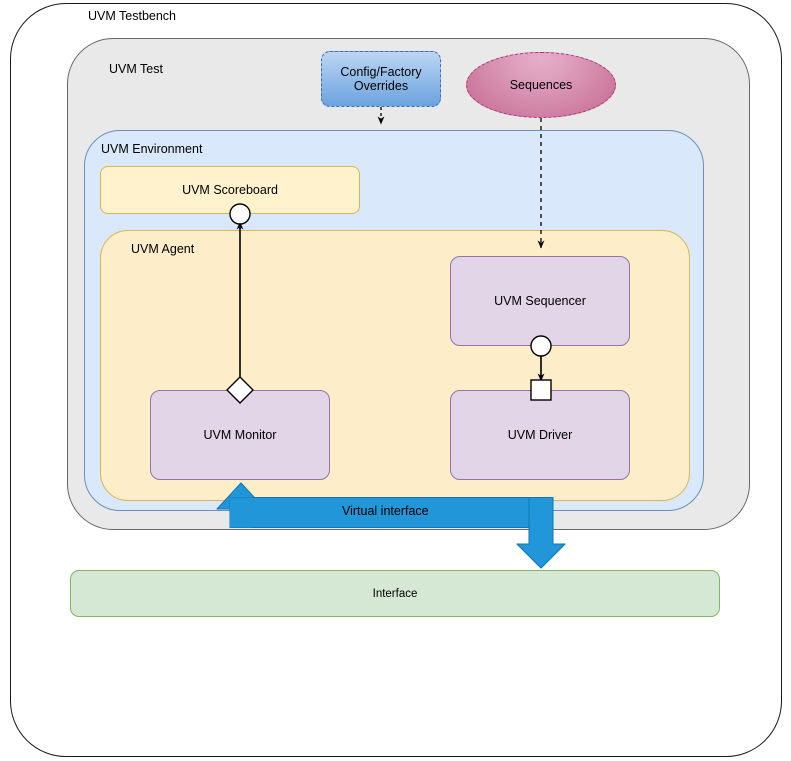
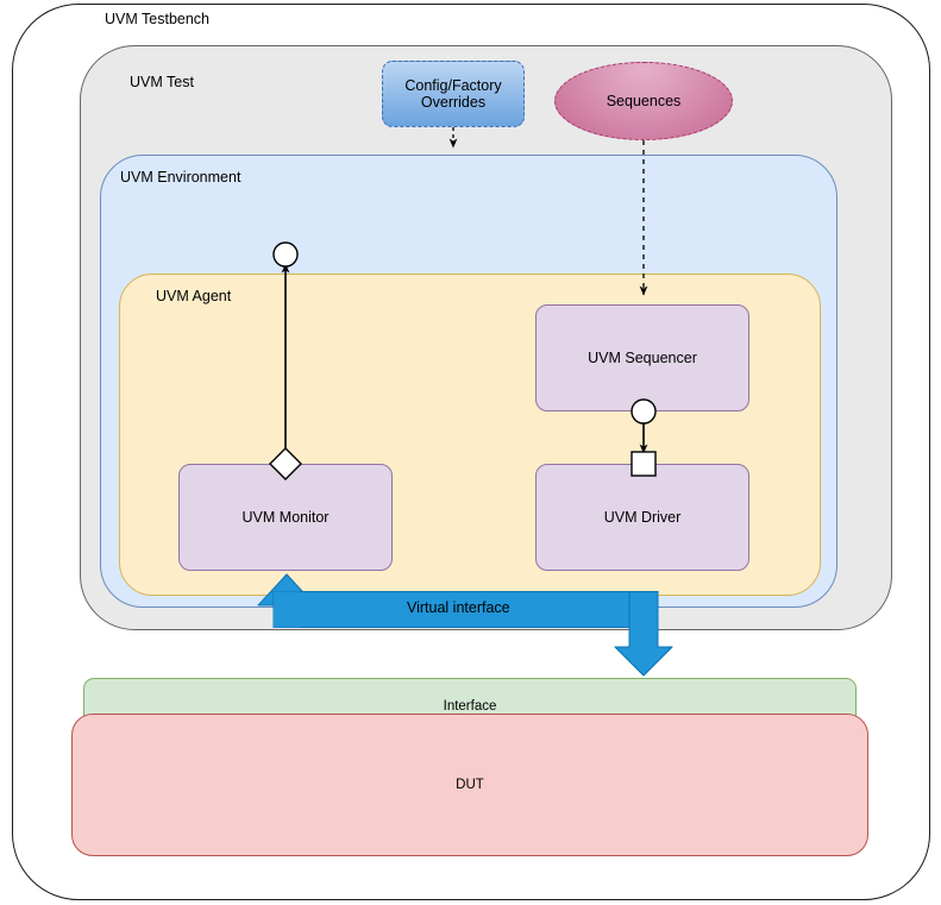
  UVM Testbench
  UVM Test
  UVM Environment
  UVM Agent
- UVM Scoreboard
  UVM Monitor
  UVM Sequencer
  UVM Driver
  Config/Factory Overrides
  Sequences
  Interface
+ DUT
  Virtual interface
